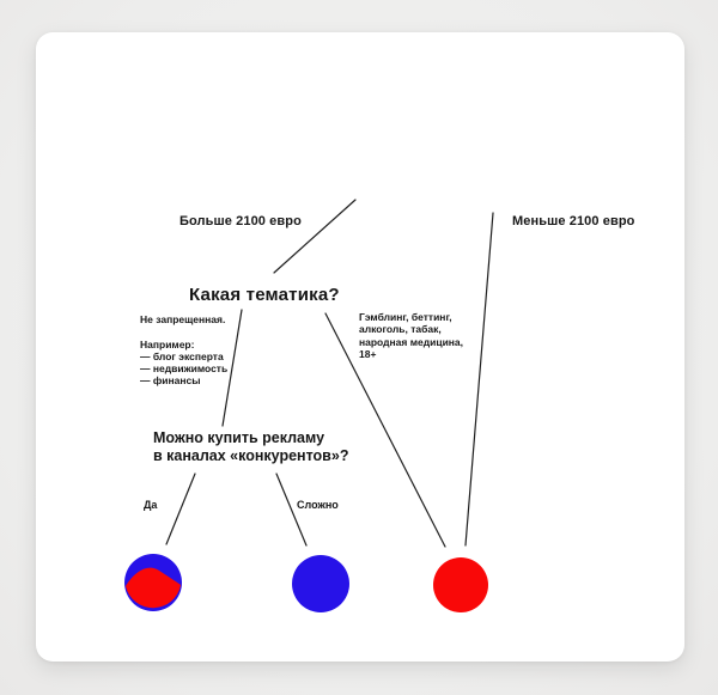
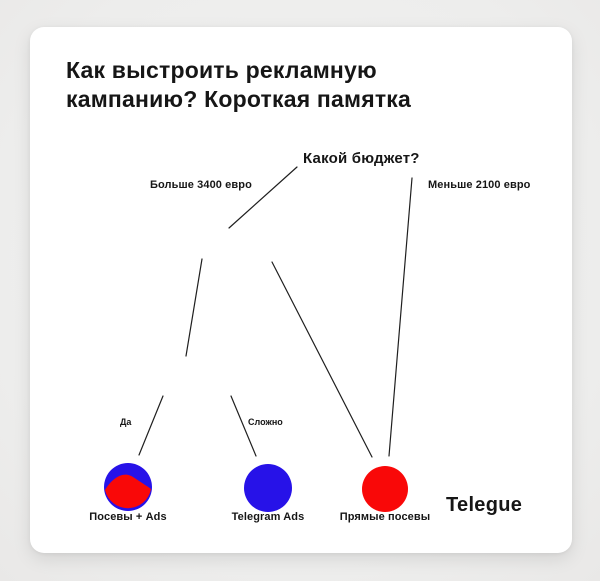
+ Как выстроить рекламную
+ кампанию? Короткая памятка
+ Какой бюджет?
- Больше 2100 евро
+ Больше 3400 евро
  Меньше 2100 евро
- Какая тематика?
- Не запрещенная.
- Например:
- — блог эксперта
- — недвижимость
- — финансы
- Гэмблинг, беттинг,
- алкоголь, табак,
- народная медицина,
- 18+
- Можно купить рекламу
- в каналах «конкурентов»?
  Да
  Сложно
+ Посевы + Ads
+ Telegram Ads
+ Прямые посевы
+ Telegue
